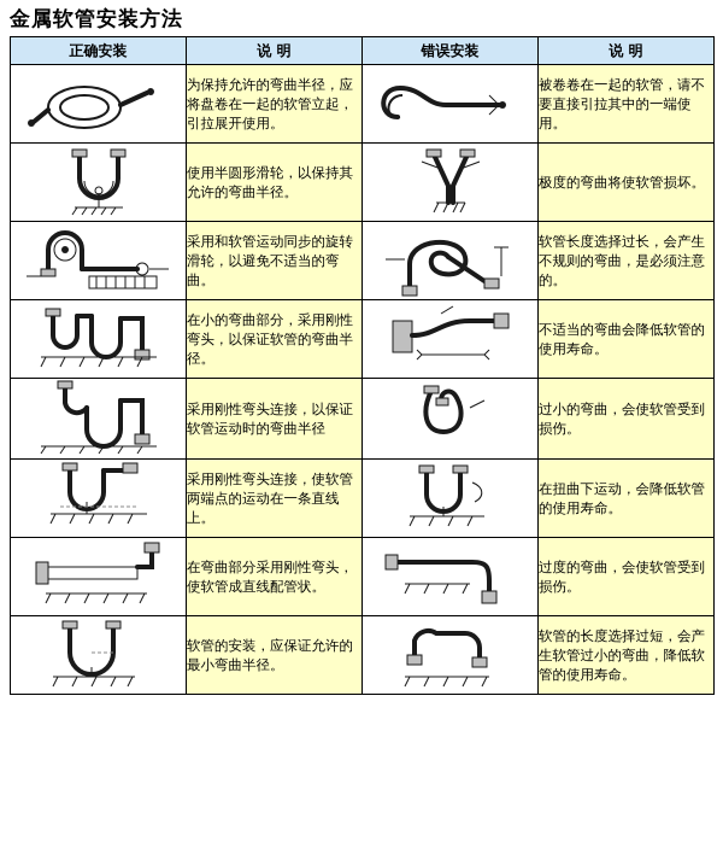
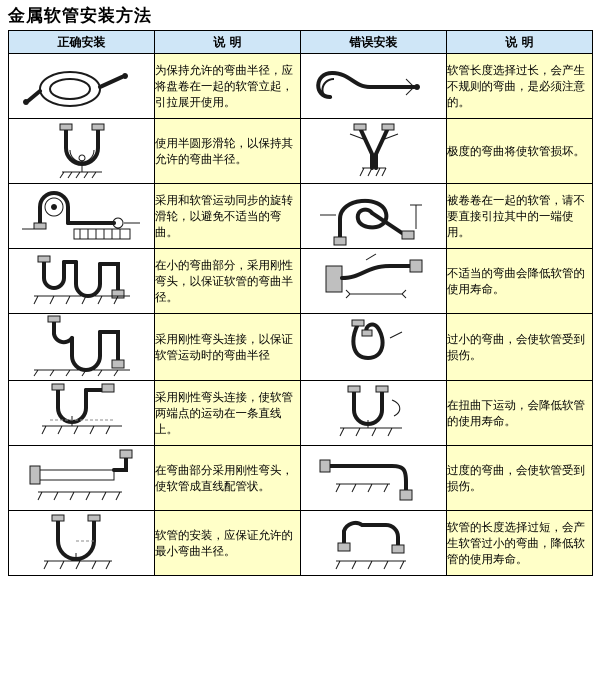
  金属软管安装方法
  正确安装	说 明	错误安装	说 明
- 	为保持允许的弯曲半径，应将盘卷在一起的软管立起，引拉展开使用。		被卷卷在一起的软管，请不要直接引拉其中的一端使用。
+ 	为保持允许的弯曲半径，应将盘卷在一起的软管立起，引拉展开使用。		软管长度选择过长，会产生不规则的弯曲，是必须注意的。
  	使用半圆形滑轮，以保持其允许的弯曲半径。		极度的弯曲将使软管损坏。
- 	采用和软管运动同步的旋转滑轮，以避免不适当的弯曲。		软管长度选择过长，会产生不规则的弯曲，是必须注意的。
+ 	采用和软管运动同步的旋转滑轮，以避免不适当的弯曲。		被卷卷在一起的软管，请不要直接引拉其中的一端使用。
  	在小的弯曲部分，采用刚性弯头，以保证软管的弯曲半径。		不适当的弯曲会降低软管的使用寿命。
  	采用刚性弯头连接，以保证软管运动时的弯曲半径		过小的弯曲，会使软管受到损伤。
  	采用刚性弯头连接，使软管两端点的运动在一条直线上。		在扭曲下运动，会降低软管的使用寿命。
  	在弯曲部分采用刚性弯头，使软管成直线配管状。		过度的弯曲，会使软管受到损伤。
  	软管的安装，应保证允许的最小弯曲半径。		软管的长度选择过短，会产生软管过小的弯曲，降低软管的使用寿命。
